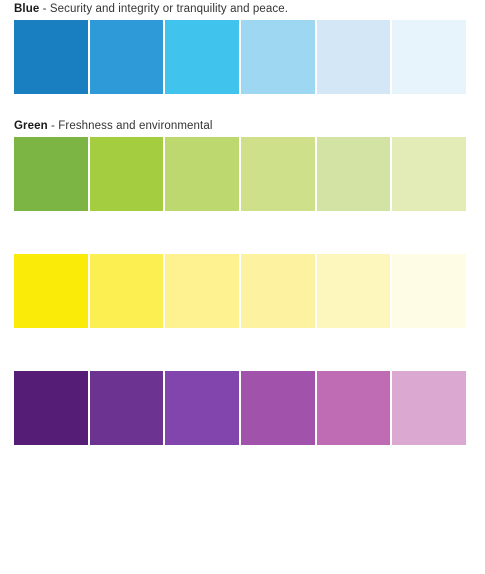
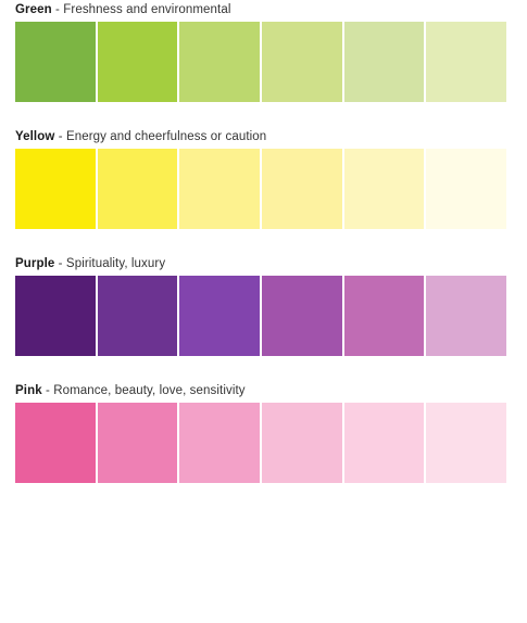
- Blue - Security and integrity or tranquility and peace.
  Green - Freshness and environmental
+ Yellow - Energy and cheerfulness or caution
+ Purple - Spirituality, luxury
+ Pink - Romance, beauty, love, sensitivity
